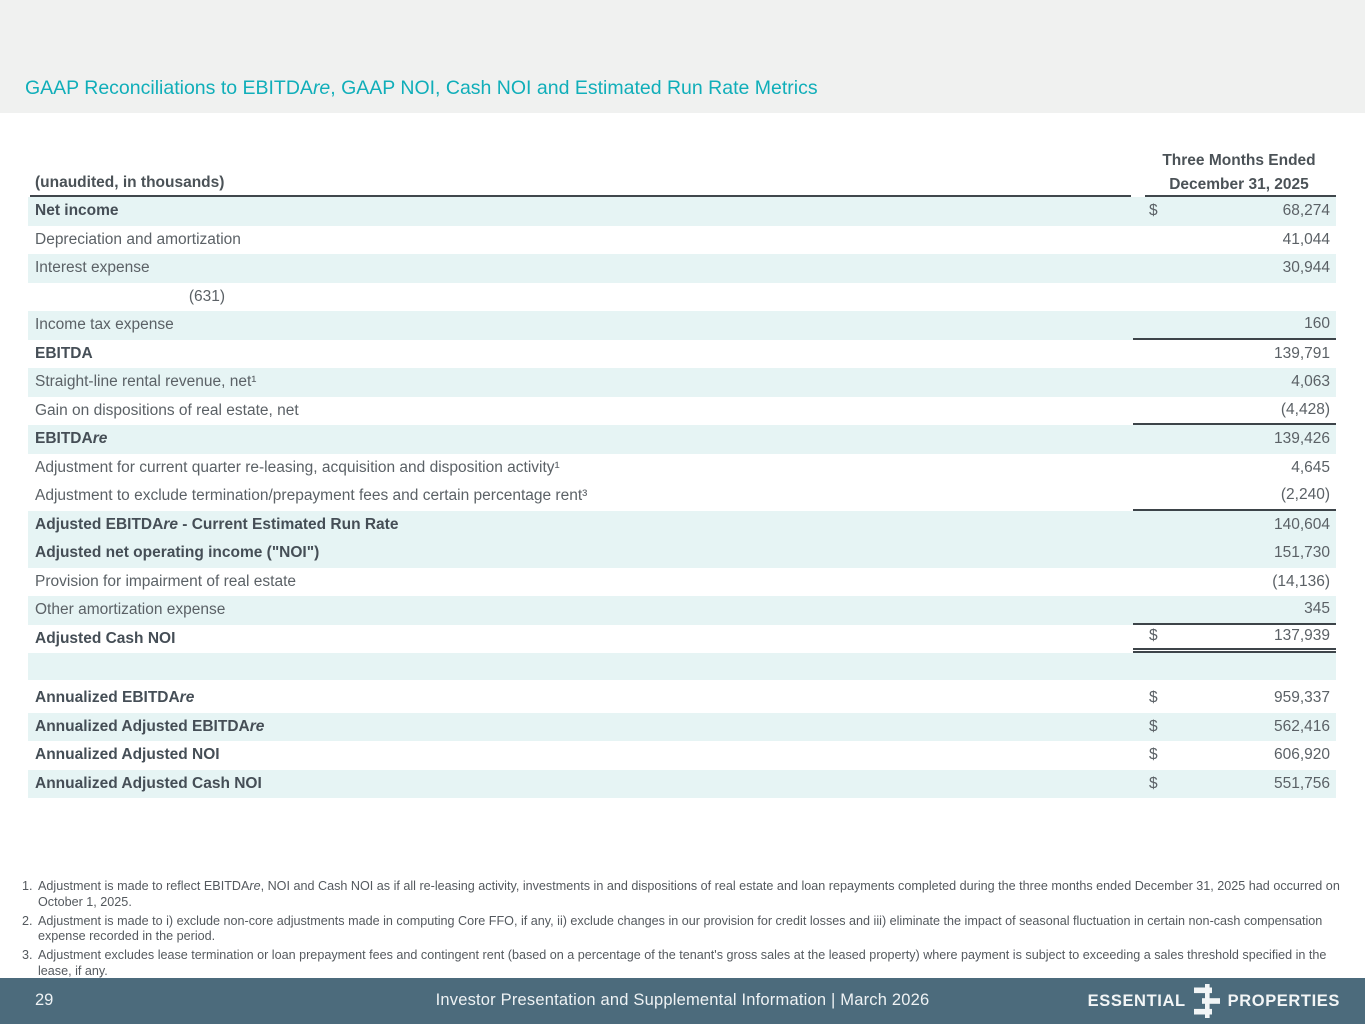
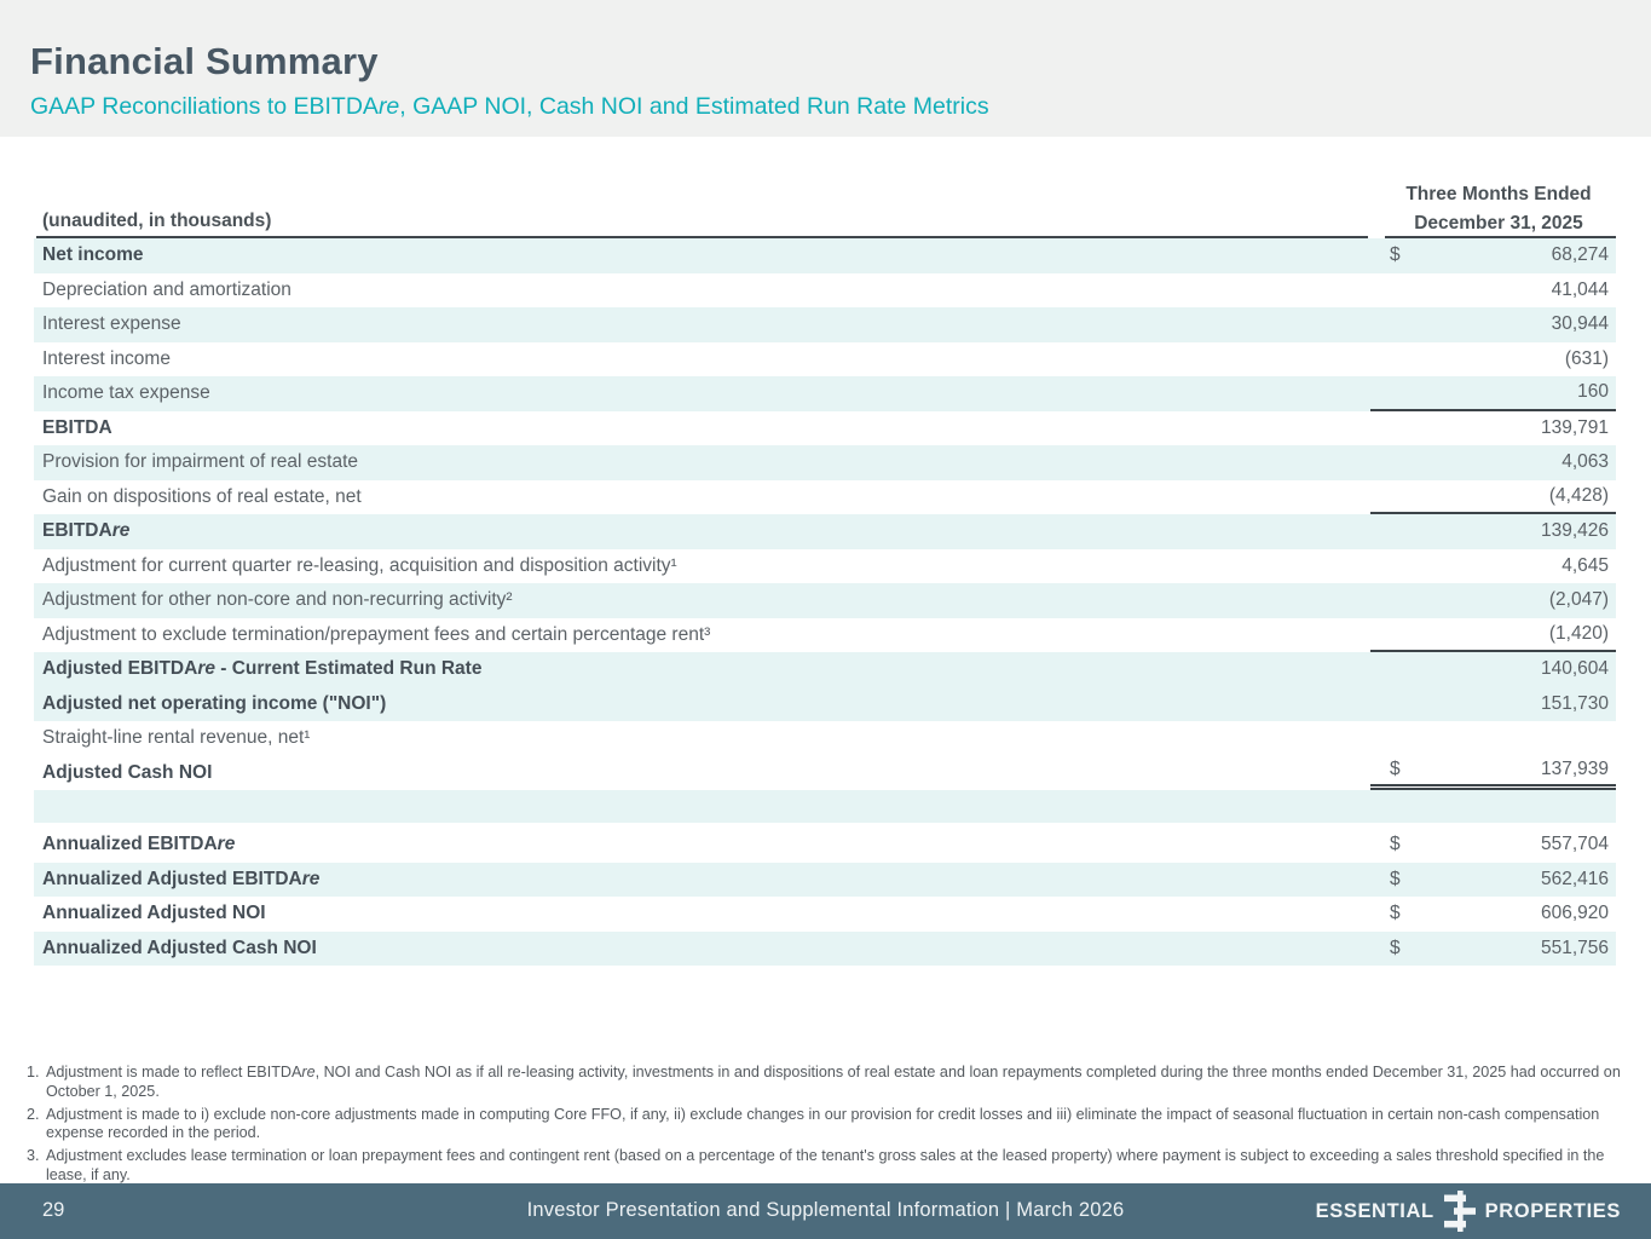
+ Financial Summary
  GAAP Reconciliations to EBITDAre, GAAP NOI, Cash NOI and Estimated Run Rate Metrics
  (unaudited, in thousands)
  Three Months Ended
  December 31, 2025
  Net income
  $
  68,274
  Depreciation and amortization
  41,044
  Interest expense
  30,944
+ Interest income
  (631)
  Income tax expense
  160
  EBITDA
  139,791
- Straight-line rental revenue, net¹
+ Provision for impairment of real estate
  4,063
  Gain on dispositions of real estate, net
  (4,428)
  EBITDAre
  139,426
  Adjustment for current quarter re-leasing, acquisition and disposition activity¹
  4,645
+ Adjustment for other non-core and non-recurring activity²
+ (2,047)
  Adjustment to exclude termination/prepayment fees and certain percentage rent³
- (2,240)
+ (1,420)
  Adjusted EBITDAre - Current Estimated Run Rate
  140,604
  Adjusted net operating income ("NOI")
  151,730
- Provision for impairment of real estate
+ Straight-line rental revenue, net¹
- (14,136)
- Other amortization expense
- 345
  Adjusted Cash NOI
  $
  137,939
  Annualized EBITDAre
  $
- 959,337
+ 557,704
  Annualized Adjusted EBITDAre
  $
  562,416
  Annualized Adjusted NOI
  $
  606,920
  Annualized Adjusted Cash NOI
  $
  551,756
  1.
  Adjustment is made to reflect EBITDAre, NOI and Cash NOI as if all re-leasing activity, investments in and dispositions of real estate and loan repayments completed during the three months ended December 31, 2025 had occurred on October 1, 2025.
  2.
  Adjustment is made to i) exclude non-core adjustments made in computing Core FFO, if any, ii) exclude changes in our provision for credit losses and iii) eliminate the impact of seasonal fluctuation in certain non-cash compensation expense recorded in the period.
  3.
  Adjustment excludes lease termination or loan prepayment fees and contingent rent (based on a percentage of the tenant's gross sales at the leased property) where payment is subject to exceeding a sales threshold specified in the lease, if any.
  29
  Investor Presentation and Supplemental Information | March 2026
  ESSENTIAL
  PROPERTIES
